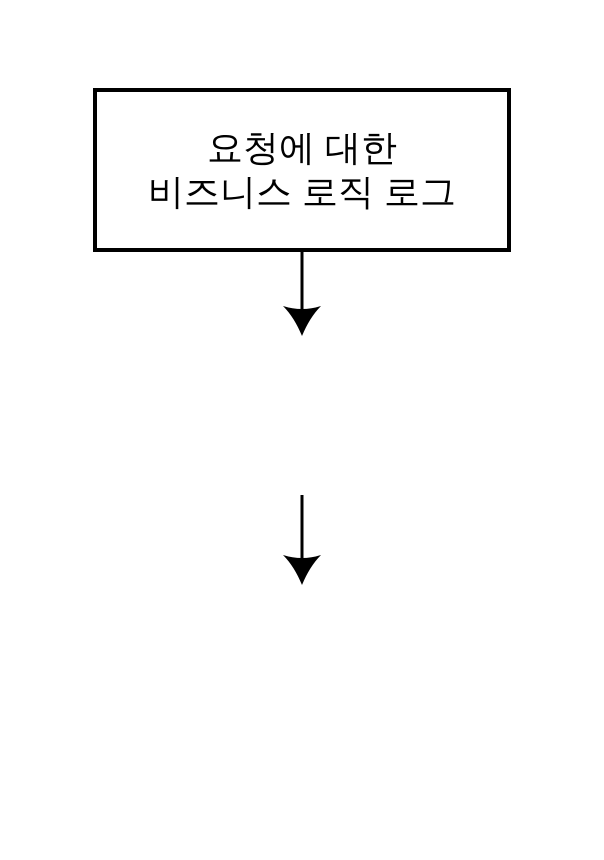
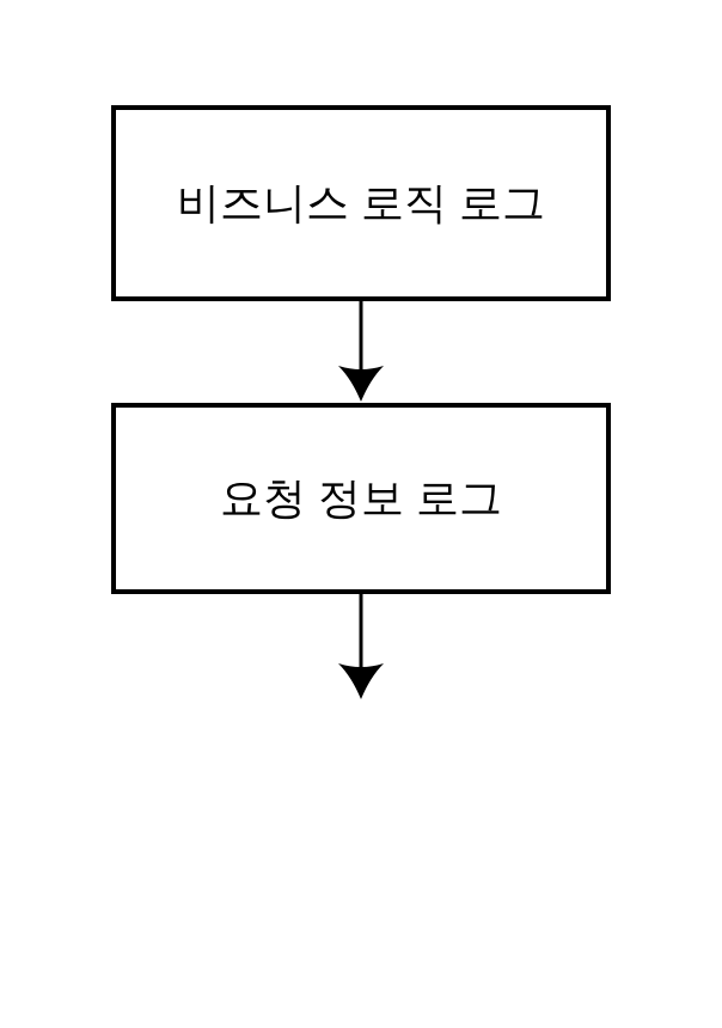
- 요청에 대한
  비즈니스 로직 로그
+ 요청 정보 로그
